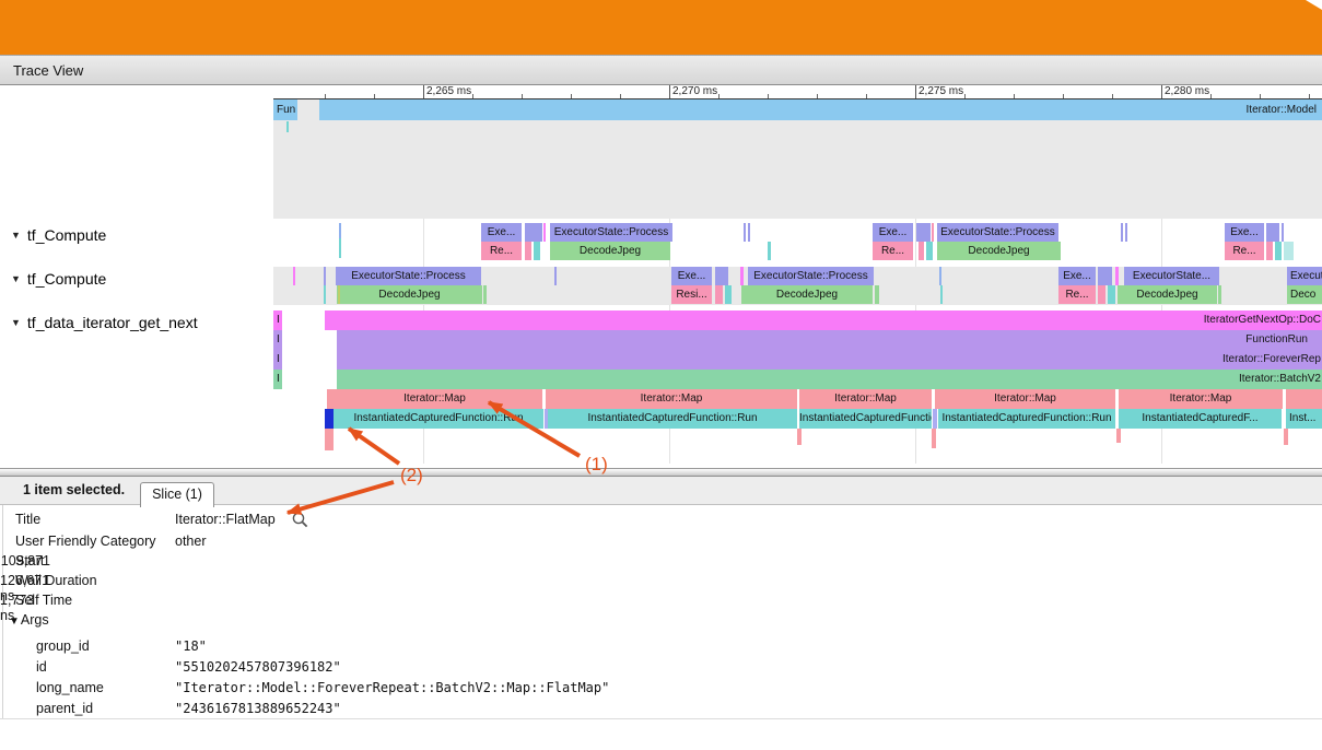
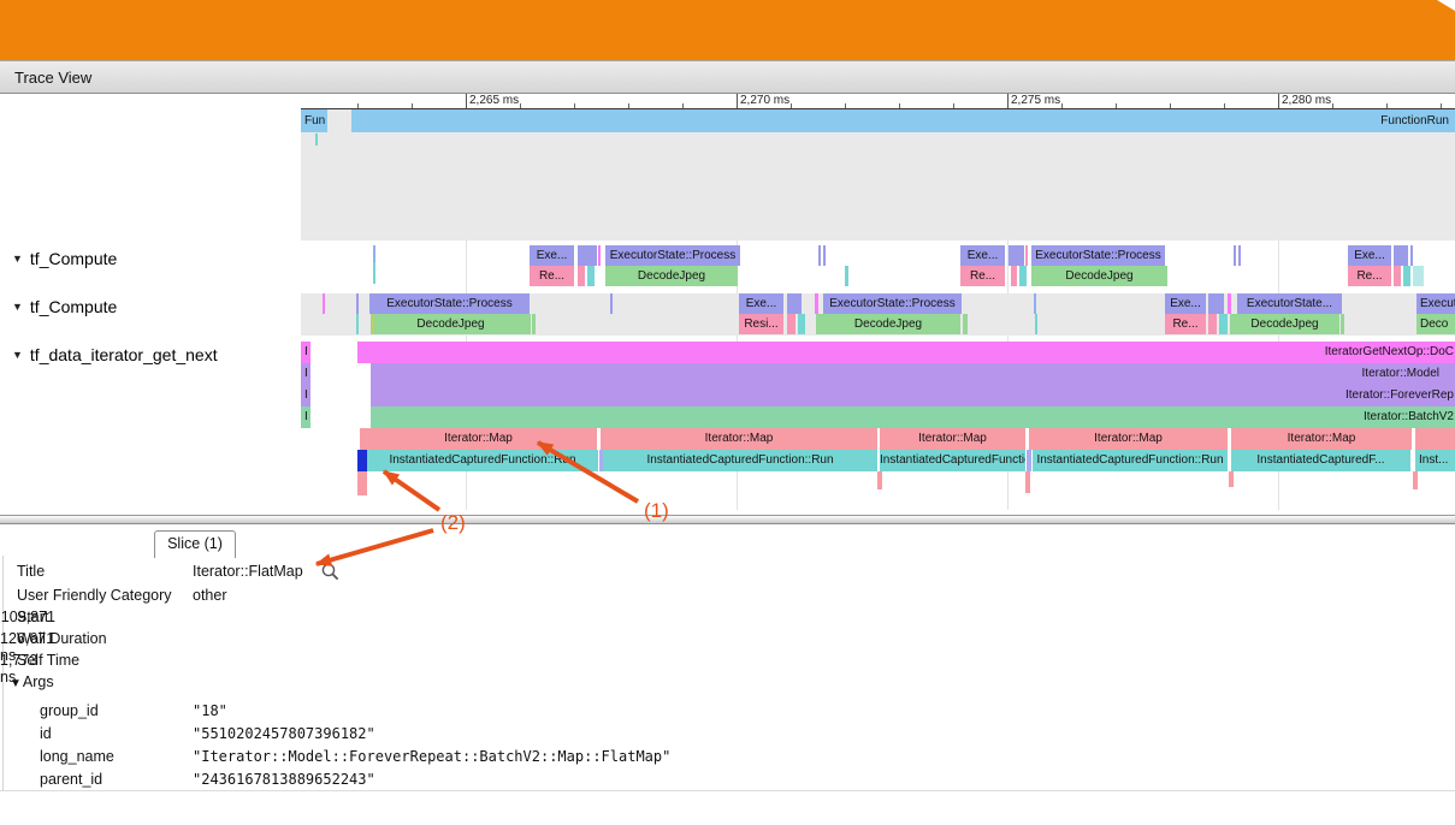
  Trace View
- 1 item selected.
  Slice (1)
  ▼Args
  2,265 ms
  2,270 ms
  2,275 ms
  2,280 ms
  ▼ tf_Compute
  ▼ tf_Compute
  ▼ tf_data_iterator_get_next
  Fun
- Iterator::Model
+ FunctionRun
  Exe...
  ExecutorState::Process
  Exe...
  ExecutorState::Process
  Exe...
  Re...
  DecodeJpeg
  Re...
  DecodeJpeg
  Re...
  ExecutorState::Process
  Exe...
  ExecutorState::Process
  Exe...
  ExecutorState...
  Execu
  DecodeJpeg
  Resi...
  DecodeJpeg
  Re...
  DecodeJpeg
  Deco
  I
  I
  I
  I
  IteratorGetNextOp::DoC
- FunctionRun
+ Iterator::Model
  Iterator::ForeverRep
  Iterator::BatchV2
  Iterator::Map
  Iterator::Map
  Iterator::Map
  Iterator::Map
  Iterator::Map
  InstantiatedCapturedFunction::Rn
  InstantiatedCapturedFunction::Run
  InstantiatedCapturedFuncti
  InstantiatedCapturedFunction::Run
  InstantiatedCapturedF...
  Inst...
  Title
  Iterator::FlatMap
  User Friendly Category
  other
  Start
  Wall Duration
  126,671 ns
  Self Time
  1,773 ns
  group_id
  "18"
  id
  "5510202457807396182"
  long_name
  "Iterator::Model::ForeverRepeat::BatchV2::Map::FlatMap"
  parent_id
  "2436167813889652243"
  (1)
  (2)
